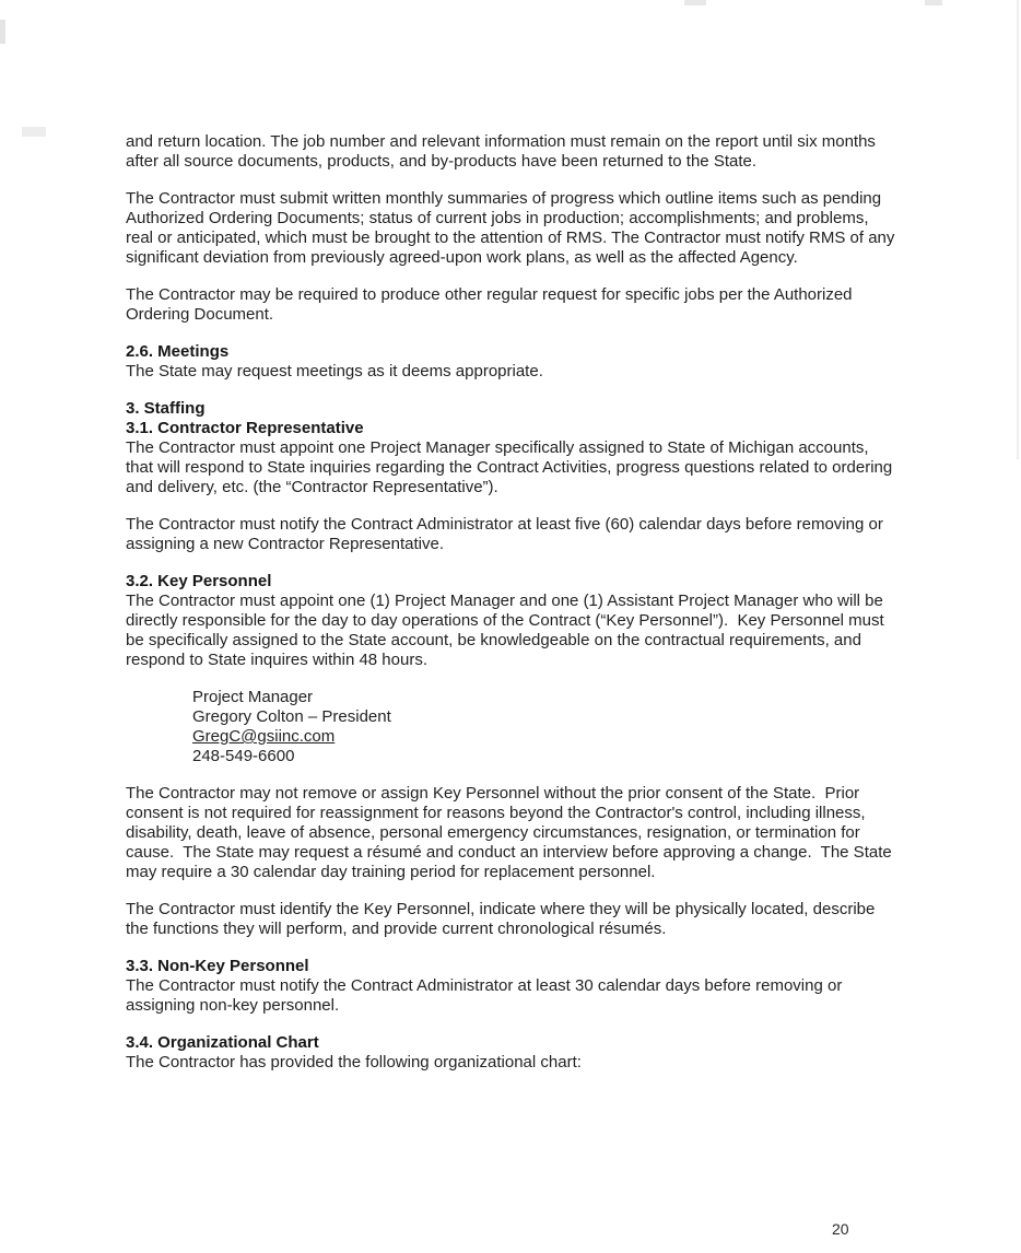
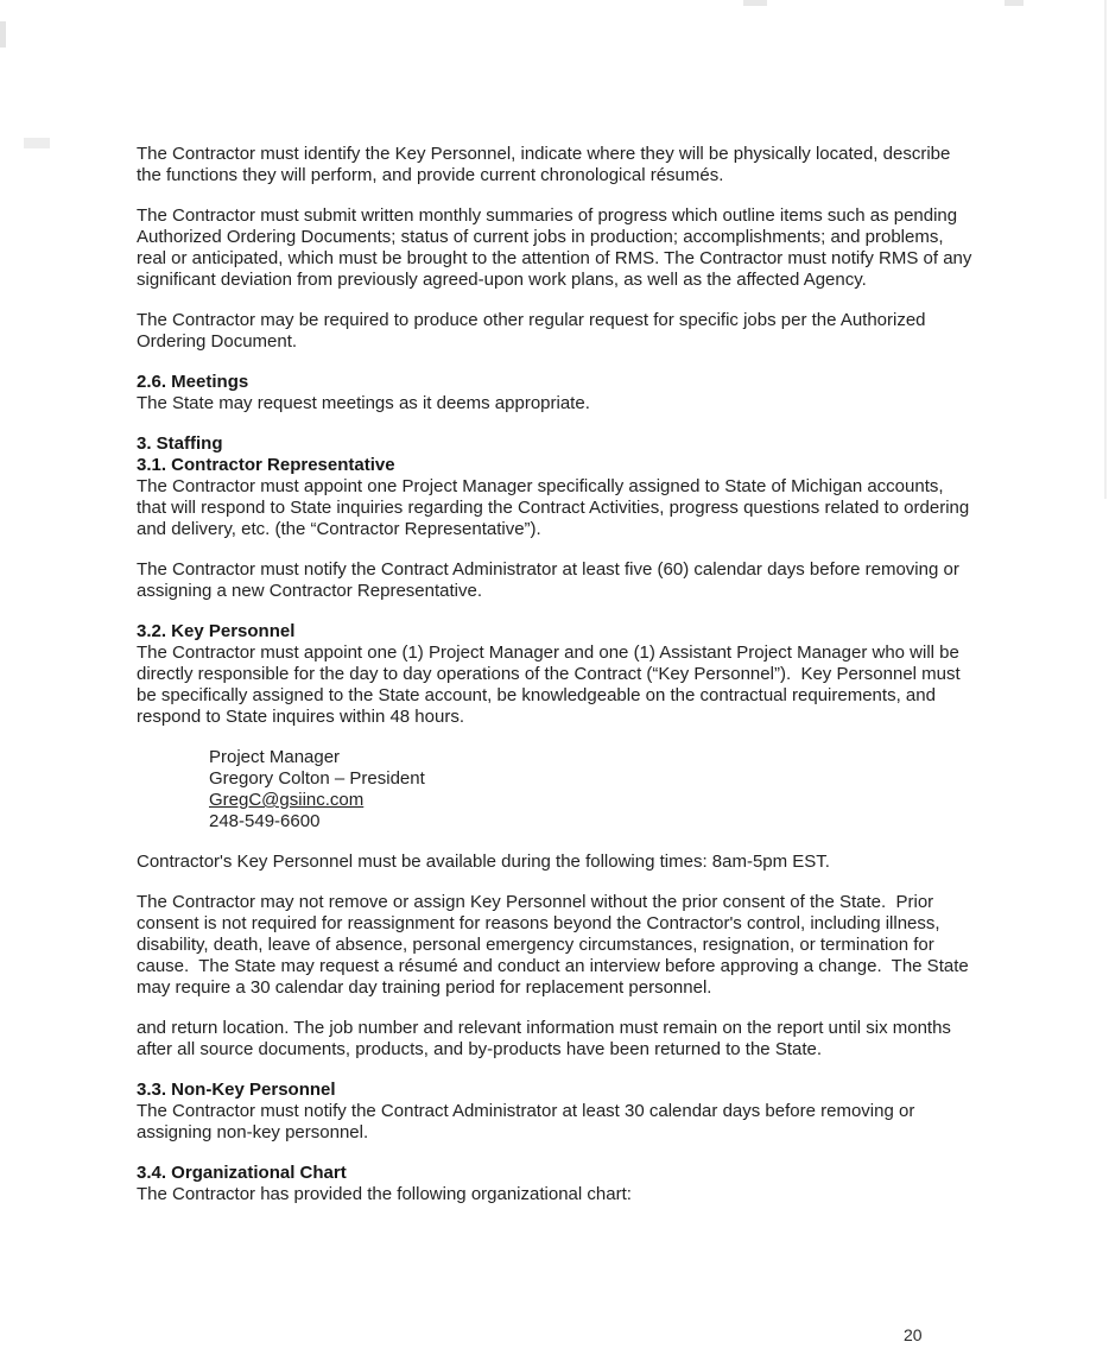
- and return location. The job number and relevant information must remain on the report until six months after all source documents, products, and by-products have been returned to the State.
+ The Contractor must identify the Key Personnel, indicate where they will be physically located, describe the functions they will perform, and provide current chronological résumés.
  The Contractor must submit written monthly summaries of progress which outline items such as pending Authorized Ordering Documents; status of current jobs in production; accomplishments; and problems, real or anticipated, which must be brought to the attention of RMS. The Contractor must notify RMS of any significant deviation from previously agreed-upon work plans, as well as the affected Agency.
  The Contractor may be required to produce other regular request for specific jobs per the Authorized Ordering Document.
  2.6. Meetings
  The State may request meetings as it deems appropriate.
  3. Staffing
  3.1. Contractor Representative
  The Contractor must appoint one Project Manager specifically assigned to State of Michigan accounts, that will respond to State inquiries regarding the Contract Activities, progress questions related to ordering and delivery, etc. (the “Contractor Representative”).
  The Contractor must notify the Contract Administrator at least five (60) calendar days before removing or assigning a new Contractor Representative.
  3.2. Key Personnel
  The Contractor must appoint one (1) Project Manager and one (1) Assistant Project Manager who will be directly responsible for the day to day operations of the Contract (“Key Personnel”). Key Personnel must be specifically assigned to the State account, be knowledgeable on the contractual requirements, and respond to State inquires within 48 hours.
  Project Manager
  Gregory Colton – President
  GregC@gsiinc.com
  248-549-6600
+ Contractor's Key Personnel must be available during the following times: 8am-5pm EST.
  The Contractor may not remove or assign Key Personnel without the prior consent of the State. Prior consent is not required for reassignment for reasons beyond the Contractor's control, including illness, disability, death, leave of absence, personal emergency circumstances, resignation, or termination for cause. The State may request a résumé and conduct an interview before approving a change. The State may require a 30 calendar day training period for replacement personnel.
- The Contractor must identify the Key Personnel, indicate where they will be physically located, describe the functions they will perform, and provide current chronological résumés.
+ and return location. The job number and relevant information must remain on the report until six months after all source documents, products, and by-products have been returned to the State.
  3.3. Non-Key Personnel
  The Contractor must notify the Contract Administrator at least 30 calendar days before removing or assigning non-key personnel.
  3.4. Organizational Chart
  The Contractor has provided the following organizational chart:
  20
